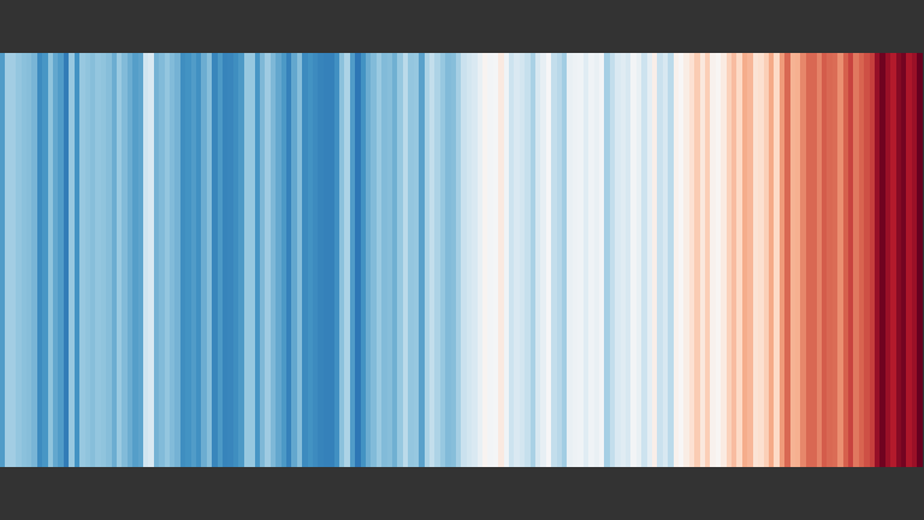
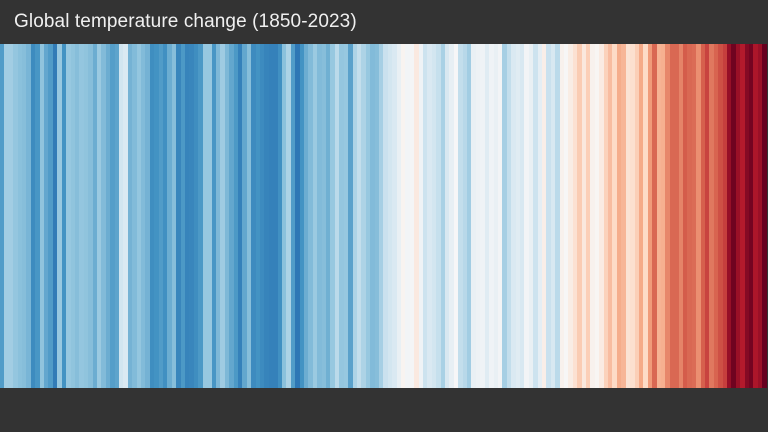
+ Global temperature change (1850-2023)
